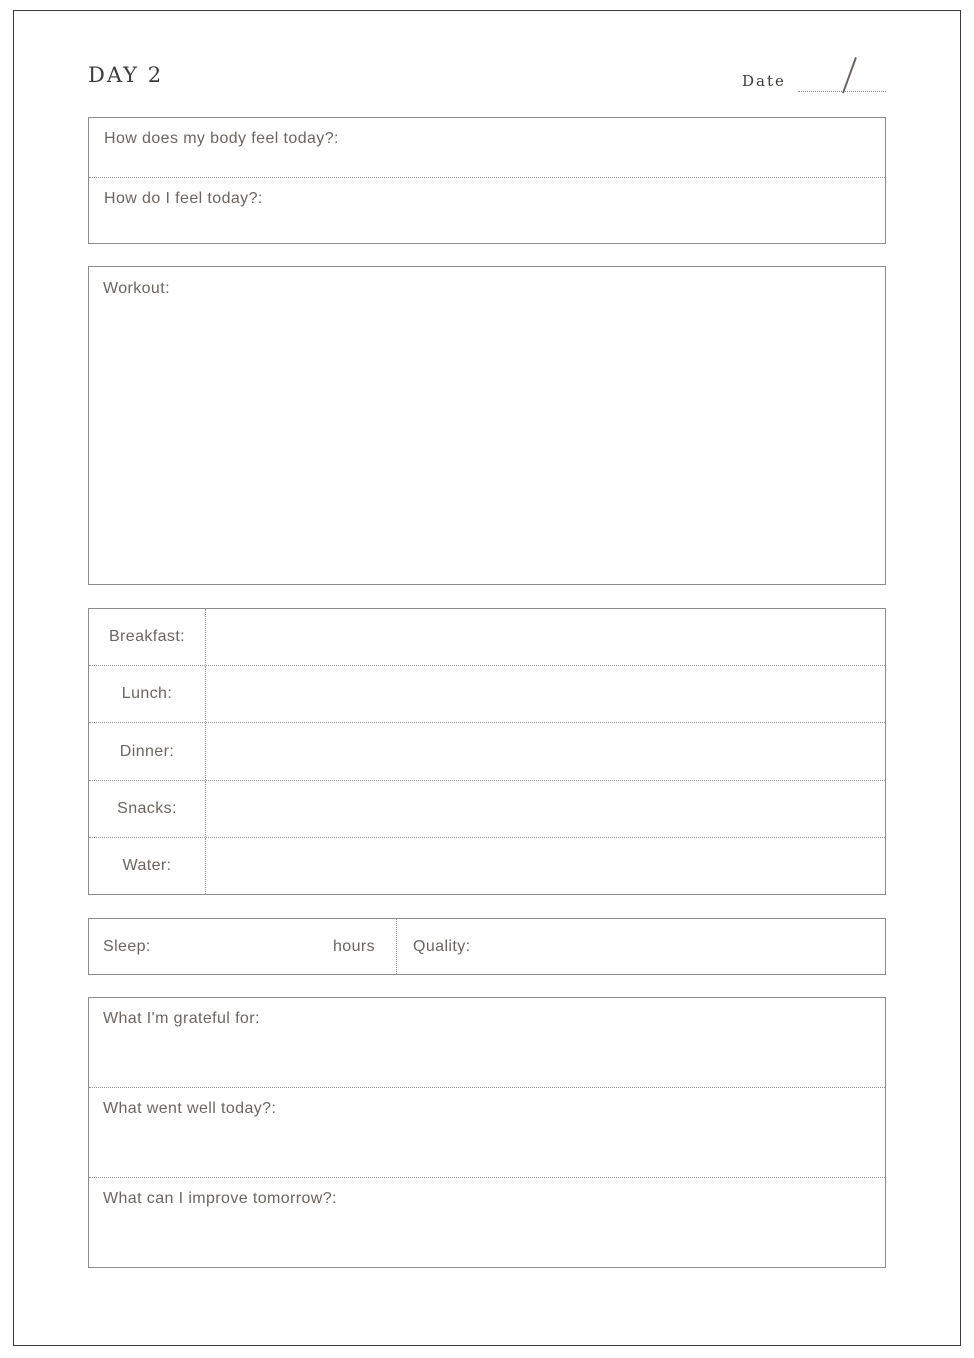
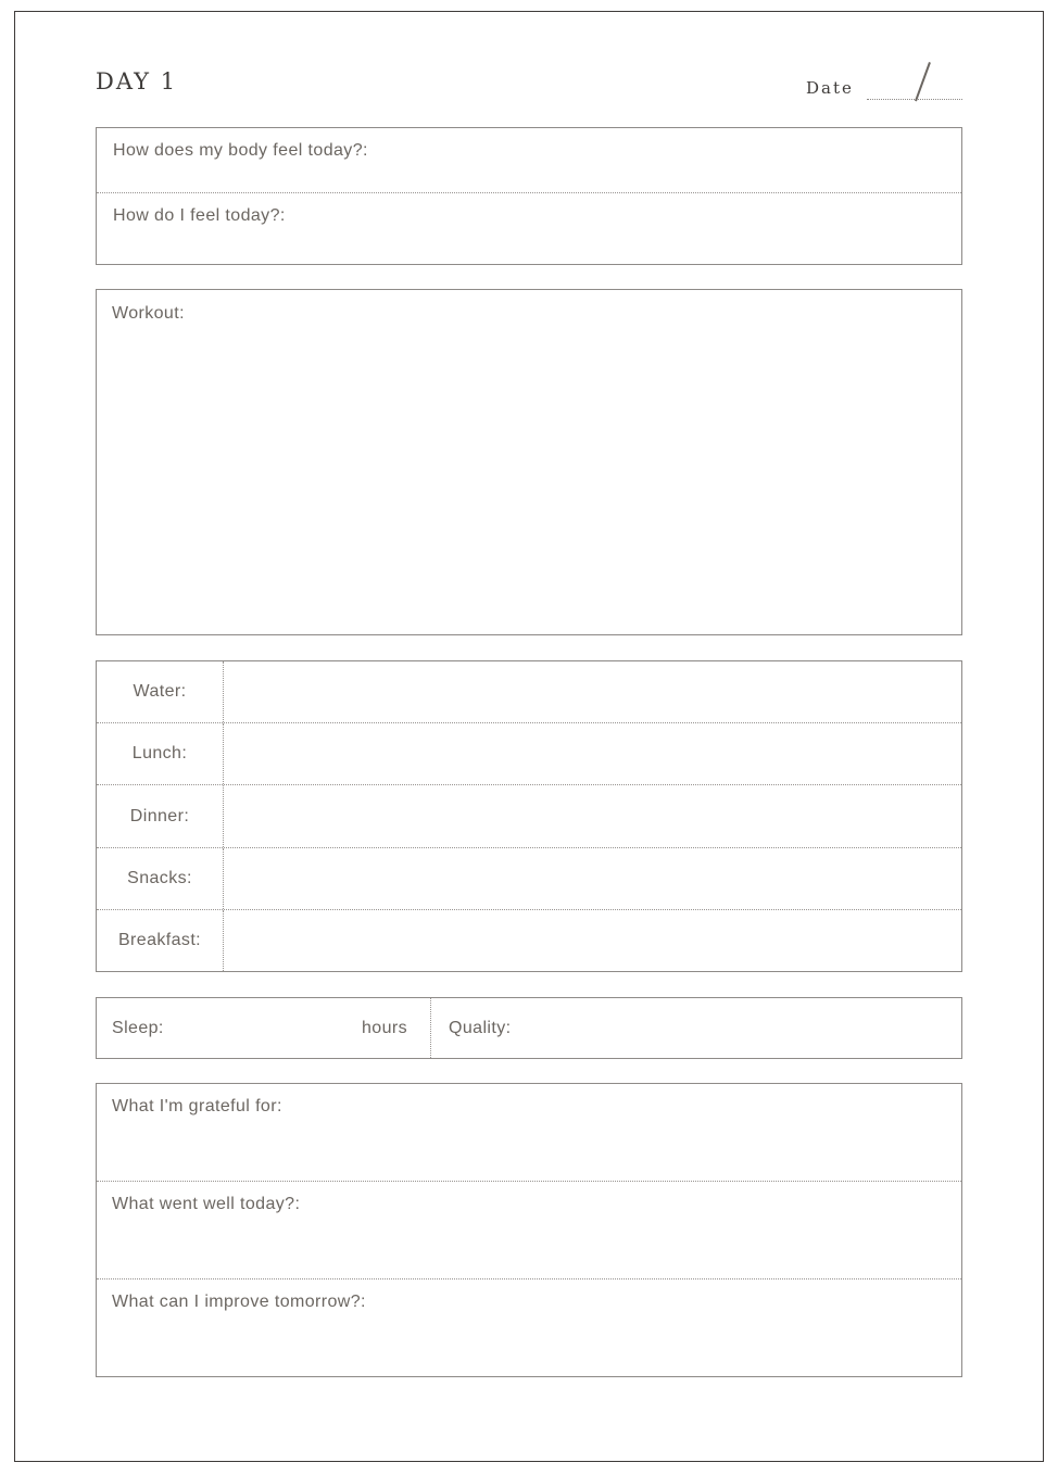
- DAY 2
+ DAY 1
  Date
  How does my body feel today?:
  How do I feel today?:
  Workout:
- Breakfast:
+ Water:
  Lunch:
  Dinner:
  Snacks:
- Water:
+ Breakfast:
  Sleep:
  hours
  Quality:
  What I'm grateful for:
  What went well today?:
  What can I improve tomorrow?:
